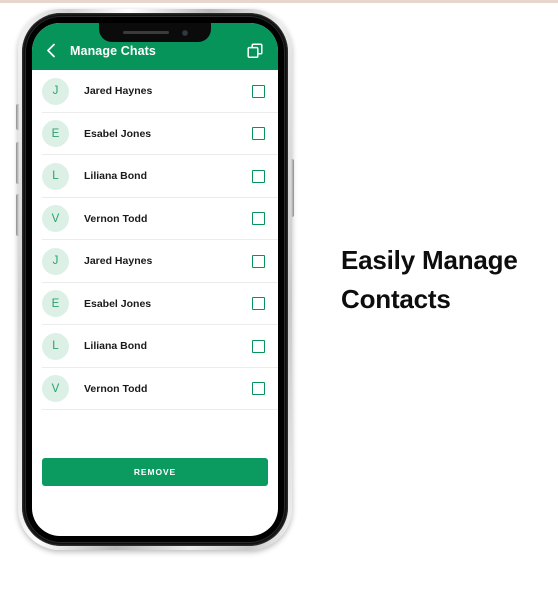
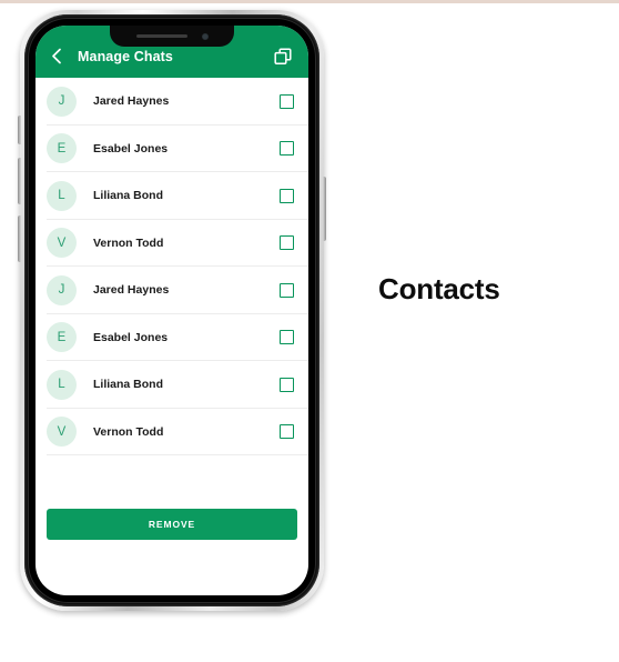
  Manage Chats
  J
  Jared Haynes
  E
  Esabel Jones
  L
  Liliana Bond
  V
  Vernon Todd
  J
  Jared Haynes
  E
  Esabel Jones
  L
  Liliana Bond
  V
  Vernon Todd
  REMOVE
- Easily Manage
  Contacts
